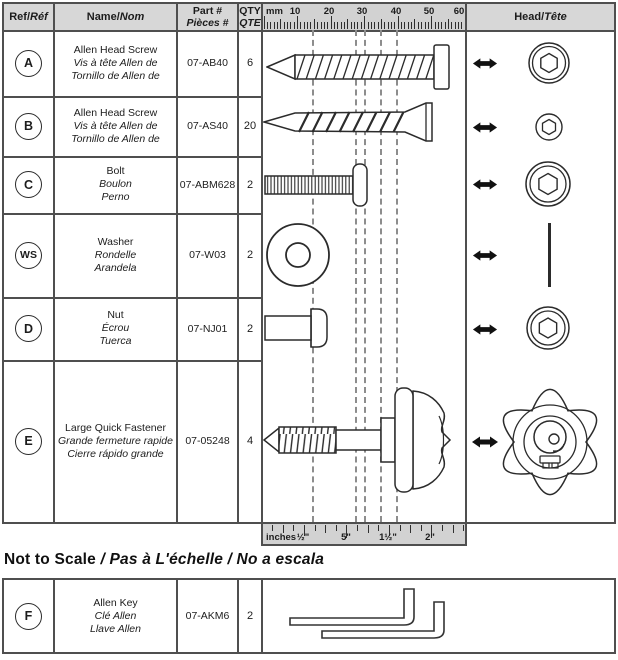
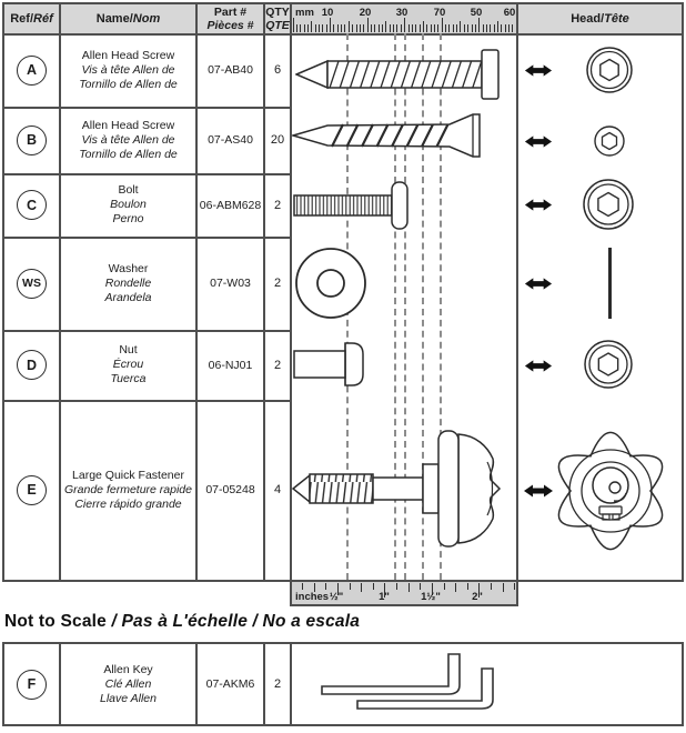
  Ref/Réf
  Name/Nom
  Part #
  Pièces #
  QTY
  QTE
  mm
  10
  20
  30
- 40
+ 70
  50
  60
  Head/Tête
  A
  Allen Head Screw
  Vis à tête Allen de
  Tornillo de Allen de
  07-AB40
  6
  B
  Allen Head Screw
  Vis à tête Allen de
  Tornillo de Allen de
  07-AS40
  20
  C
  Bolt
  Boulon
  Perno
- 07-ABM628
+ 06-ABM628
  2
  WS
  Washer
  Rondelle
  Arandela
  07-W03
  2
  D
  Nut
  Écrou
  Tuerca
- 07-NJ01
+ 06-NJ01
  2
  E
  Large Quick Fastener
  Grande fermeture rapide
  Cierre rápido grande
  07-05248
  4
  inches
  ½"
- 5"
+ 1"
  1½"
  2"
  Not to Scale / Pas à L'échelle / No a escala
  F
  Allen Key
  Clé Allen
  Llave Allen
  07-AKM6
  2
